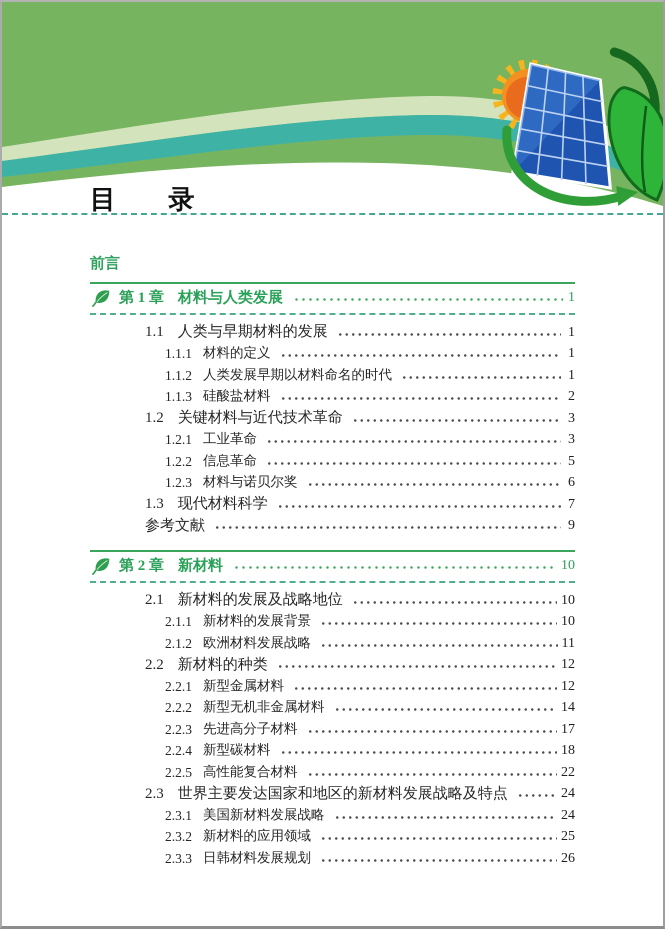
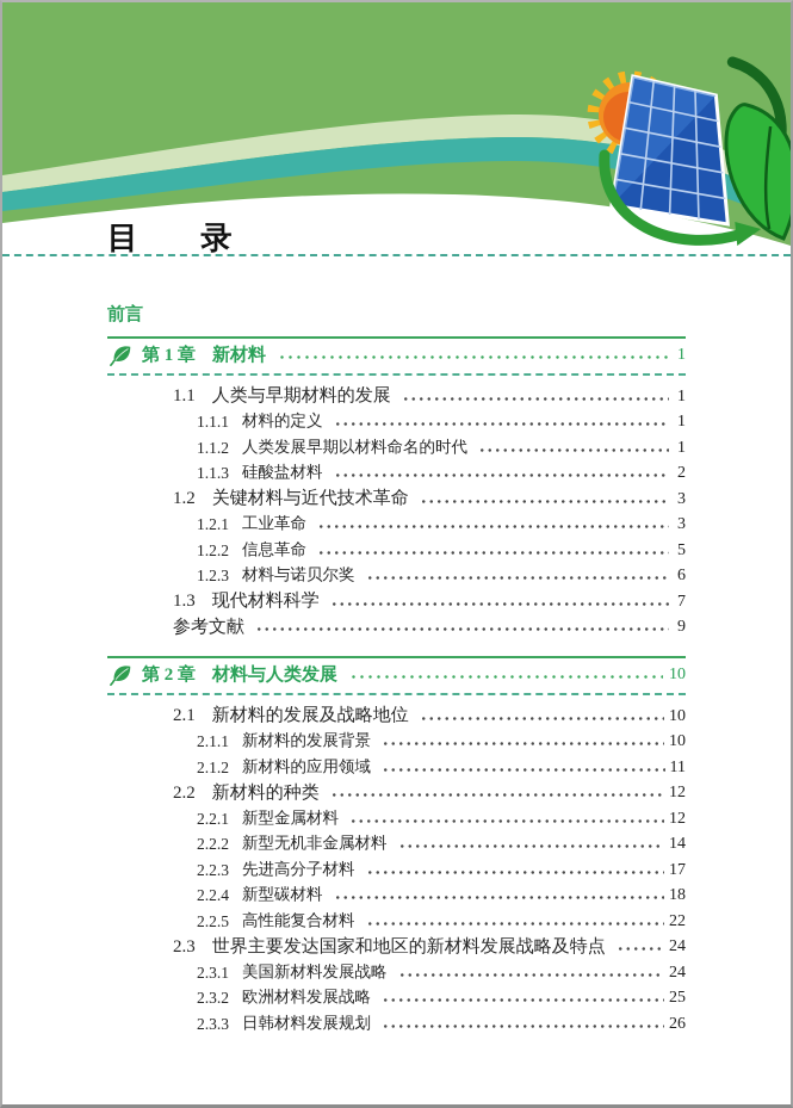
  目 录
  前言
  第 1 章
- 材料与人类发展
+ 新材料
  1
  1.1
  人类与早期材料的发展
  1
  1.1.1
  材料的定义
  1
  1.1.2
  人类发展早期以材料命名的时代
  1
  1.1.3
  硅酸盐材料
  2
  1.2
  关键材料与近代技术革命
  3
  1.2.1
  工业革命
  3
  1.2.2
  信息革命
  5
  1.2.3
  材料与诺贝尔奖
  6
  1.3
  现代材料科学
  7
  参考文献
  9
  第 2 章
- 新材料
+ 材料与人类发展
  10
  2.1
  新材料的发展及战略地位
  10
  2.1.1
  新材料的发展背景
  10
  2.1.2
- 欧洲材料发展战略
+ 新材料的应用领域
  11
  2.2
  新材料的种类
  12
  2.2.1
  新型金属材料
  12
  2.2.2
  新型无机非金属材料
  14
  2.2.3
  先进高分子材料
  17
  2.2.4
  新型碳材料
  18
  2.2.5
  高性能复合材料
  22
  2.3
  世界主要发达国家和地区的新材料发展战略及特点
  24
  2.3.1
  美国新材料发展战略
  24
  2.3.2
- 新材料的应用领域
+ 欧洲材料发展战略
  25
  2.3.3
  日韩材料发展规划
  26
